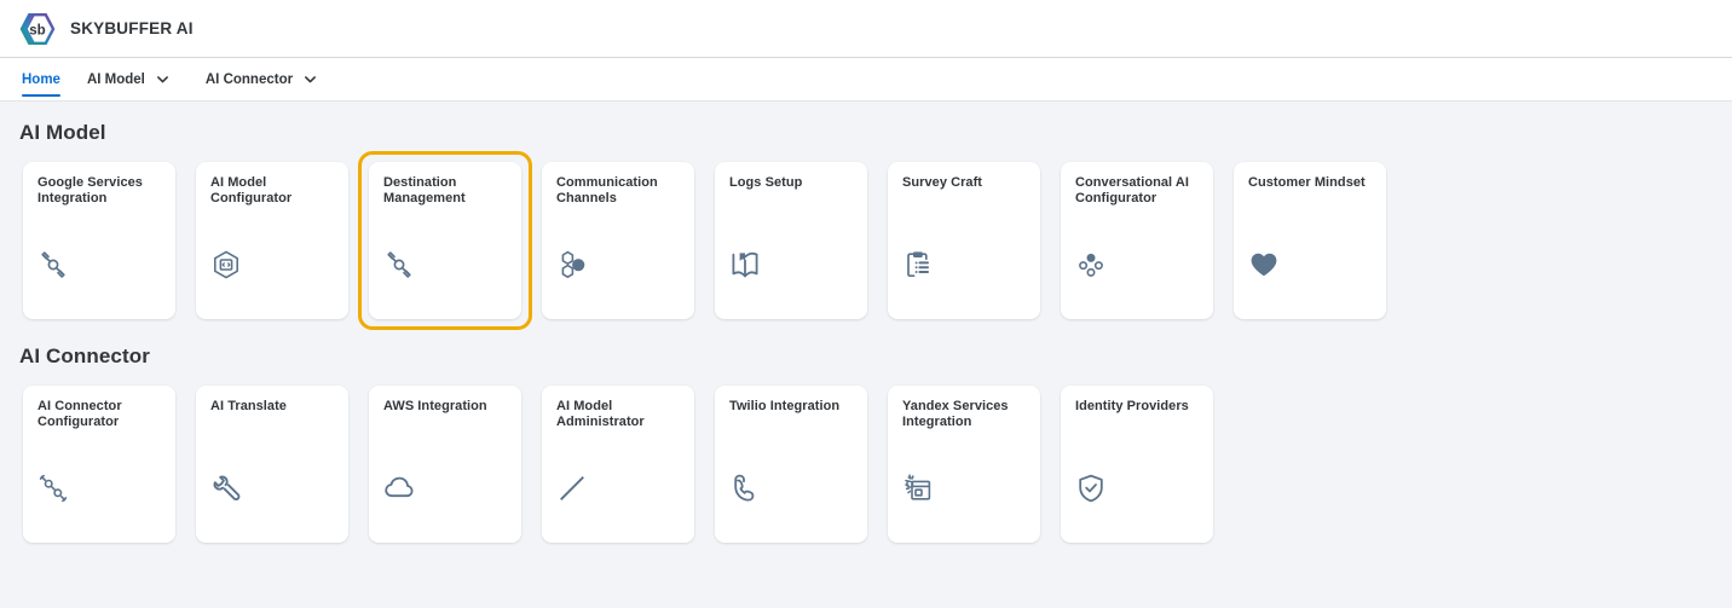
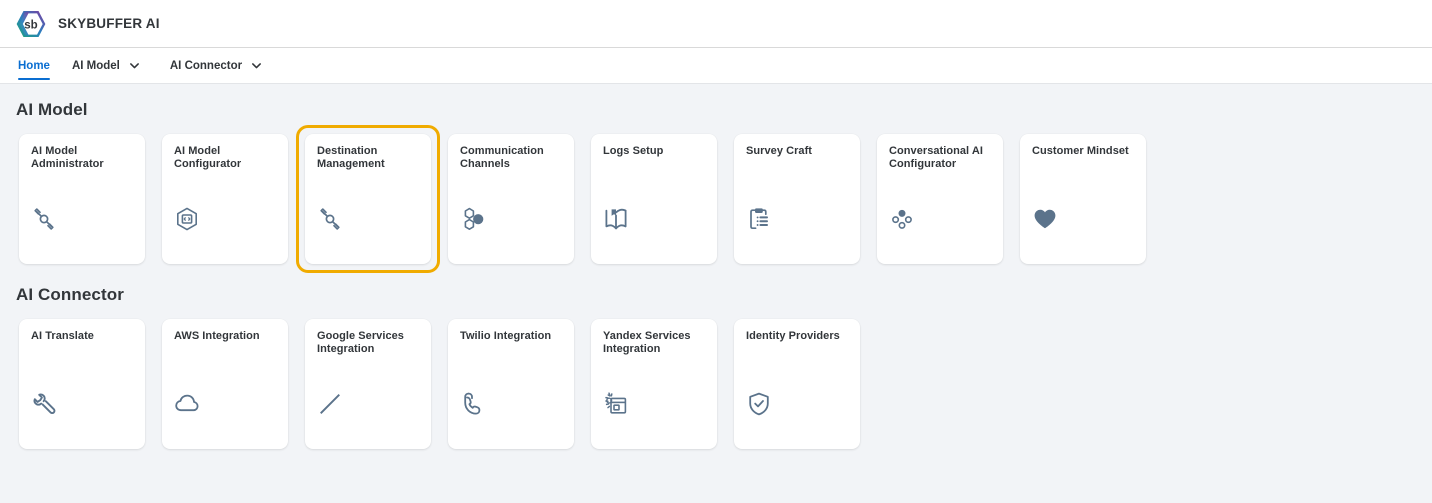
  sb
  SKYBUFFER AI
  Home
  AI Model
  AI Connector
  AI Model
- Google Services Integration
+ AI Model Administrator
  AI Model Configurator
  Destination Management
  Communication Channels
  Logs Setup
  Survey Craft
  Conversational AI Configurator
  Customer Mindset
  AI Connector
- AI Connector Configurator
  AI Translate
  AWS Integration
- AI Model Administrator
+ Google Services Integration
  Twilio Integration
  Yandex Services Integration
  Identity Providers
